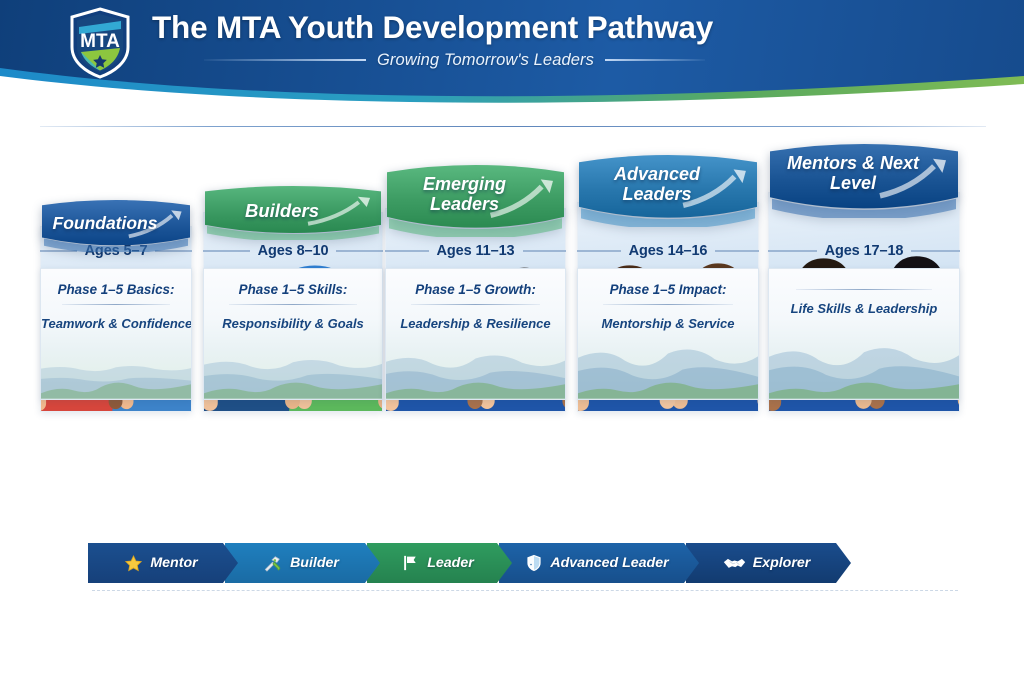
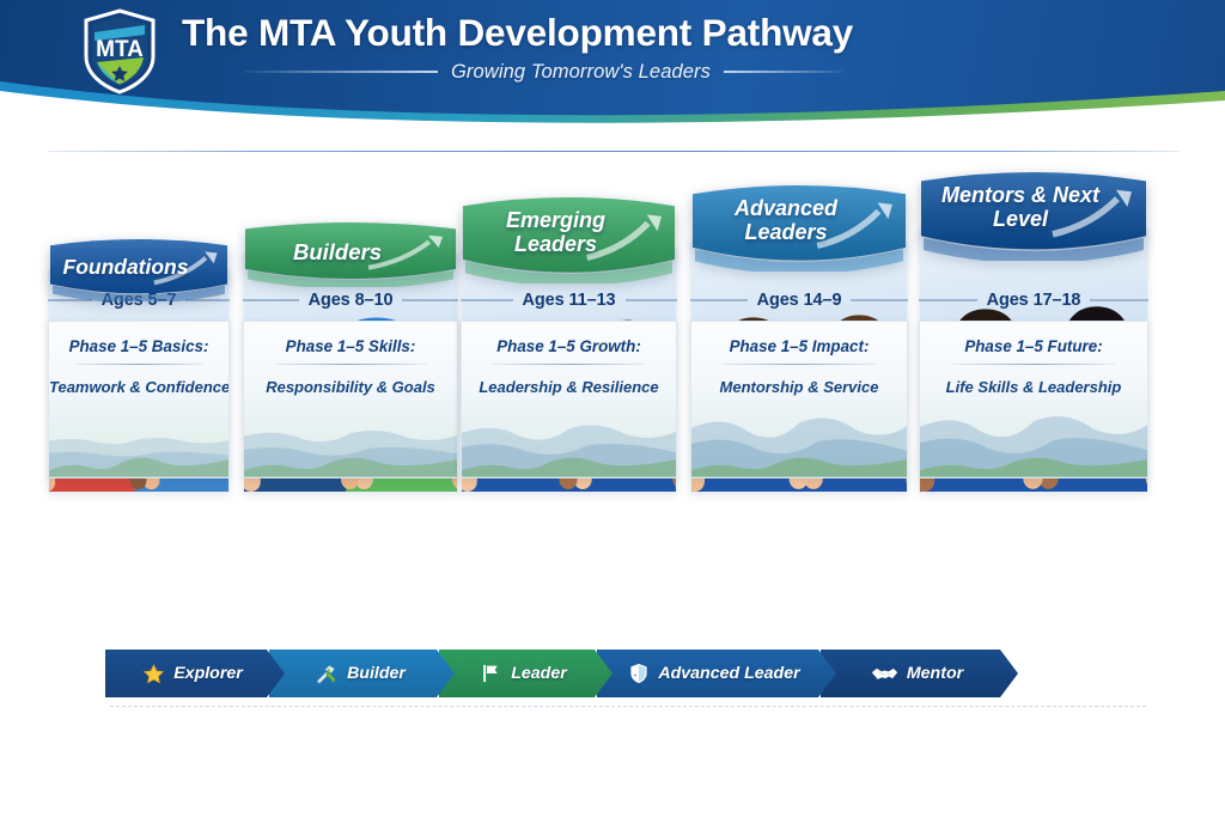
  MTA
  The MTA Youth Development Pathway
  Growing Tomorrow's Leaders
  Foundations
  Ages 5–7
  Phase 1–5 Basics:
  Teamwork & Confidence
  Builders
  Ages 8–10
  Phase 1–5 Skills:
  Responsibility & Goals
  Emerging Leaders
  Ages 11–13
  Phase 1–5 Growth:
  Leadership & Resilience
  Advanced Leaders
- Ages 14–16
+ Ages 14–9
  Phase 1–5 Impact:
  Mentorship & Service
  Mentors & Next Level
  Ages 17–18
+ Phase 1–5 Future:
  Life Skills & Leadership
- Mentor
+ Explorer
  Builder
  Leader
  Advanced Leader
- Explorer
+ Mentor
